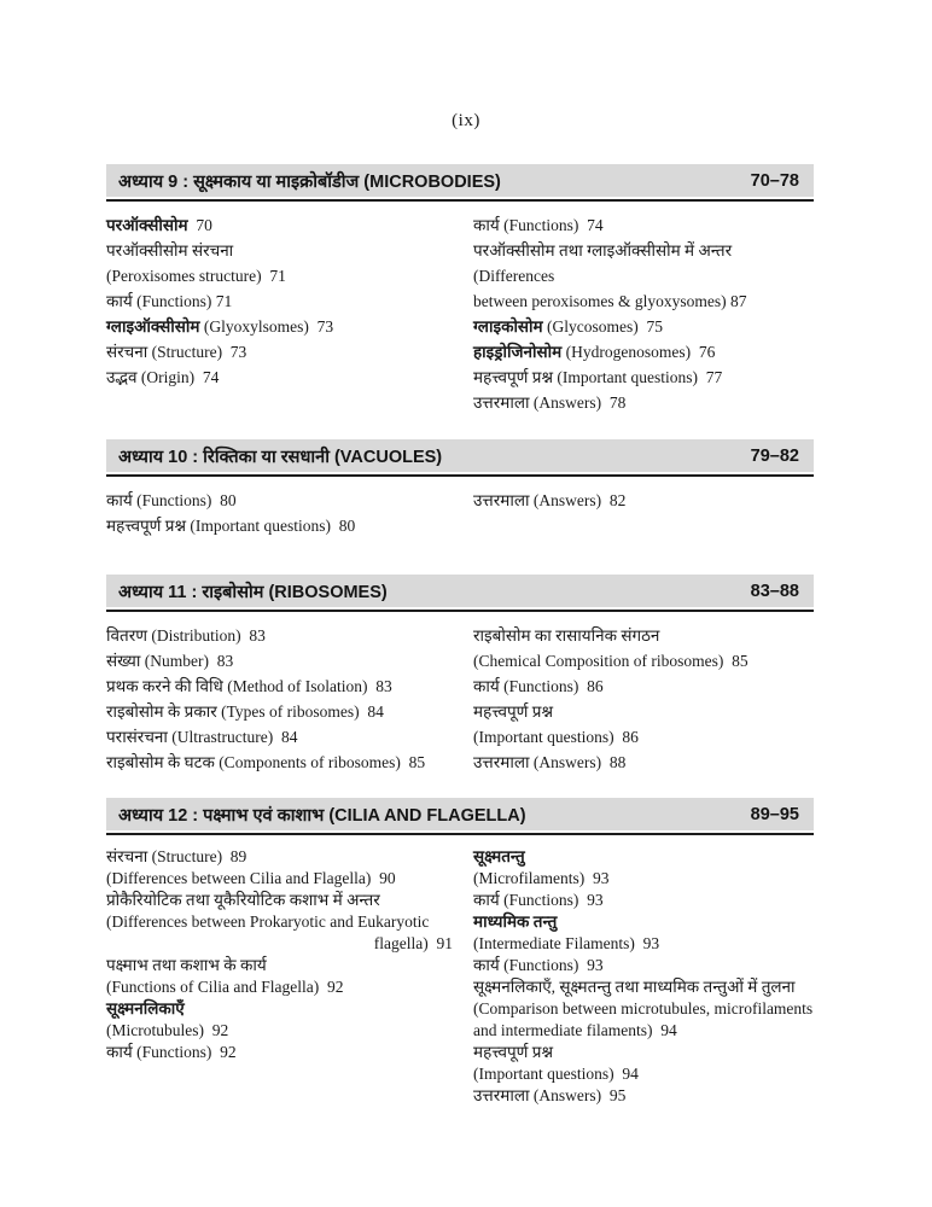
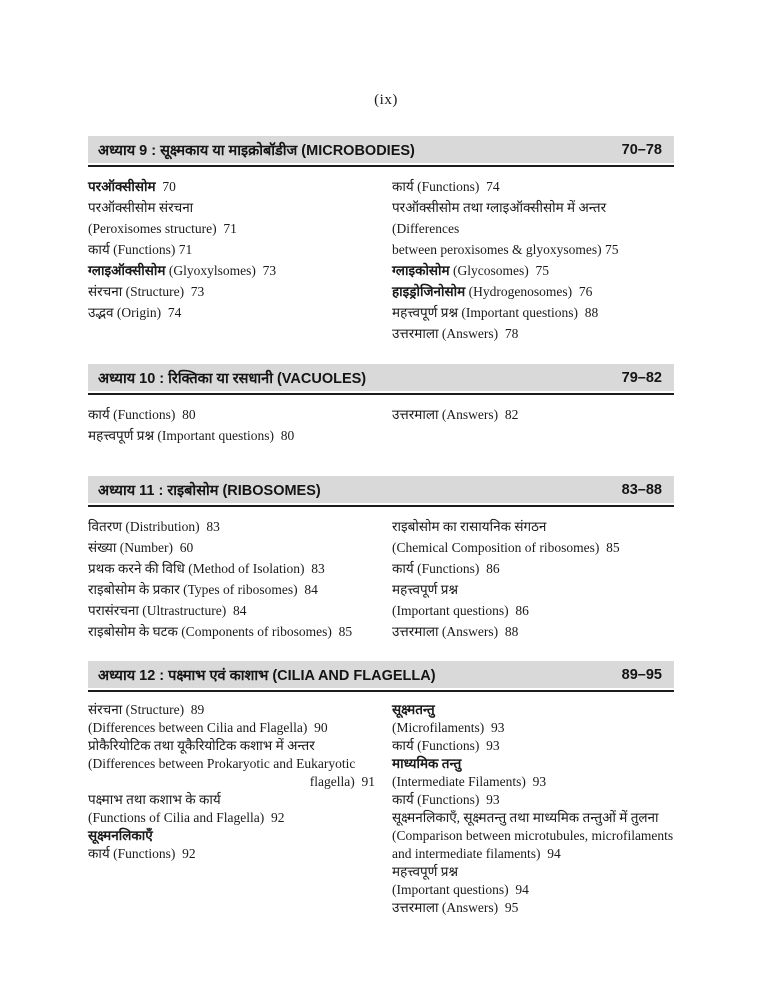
  (ix)
  अध्याय 9 : सूक्ष्मकाय या माइक्रोबॉडीज (MICROBODIES)
  70–78
  परऑक्सीसोम 70
  परऑक्सीसोम संरचना
  (Peroxisomes structure) 71
  कार्य (Functions) 71
  ग्लाइऑक्सीसोम (Glyoxylsomes) 73
  संरचना (Structure) 73
  उद्भव (Origin) 74
  कार्य (Functions) 74
  परऑक्सीसोम तथा ग्लाइऑक्सीसोम में अन्तर (Differences
- between peroxisomes & glyoxysomes) 87
+ between peroxisomes & glyoxysomes) 75
  ग्लाइकोसोम (Glycosomes) 75
  हाइड्रोजिनोसोम (Hydrogenosomes) 76
- महत्त्वपूर्ण प्रश्न (Important questions) 77
+ महत्त्वपूर्ण प्रश्न (Important questions) 88
  उत्तरमाला (Answers) 78
  अध्याय 10 : रिक्तिका या रसधानी (VACUOLES)
  79–82
  कार्य (Functions) 80
  महत्त्वपूर्ण प्रश्न (Important questions) 80
  उत्तरमाला (Answers) 82
  अध्याय 11 : राइबोसोम (RIBOSOMES)
  83–88
  वितरण (Distribution) 83
- संख्या (Number) 83
+ संख्या (Number) 60
  प्रथक करने की विधि (Method of Isolation) 83
  राइबोसोम के प्रकार (Types of ribosomes) 84
  परासंरचना (Ultrastructure) 84
  राइबोसोम के घटक (Components of ribosomes) 85
  राइबोसोम का रासायनिक संगठन
  (Chemical Composition of ribosomes) 85
  कार्य (Functions) 86
  महत्त्वपूर्ण प्रश्न
  (Important questions) 86
  उत्तरमाला (Answers) 88
  अध्याय 12 : पक्ष्माभ एवं काशाभ (CILIA AND FLAGELLA)
  89–95
  संरचना (Structure) 89
  (Differences between Cilia and Flagella) 90
  प्रोकैरियोटिक तथा यूकैरियोटिक कशाभ में अन्तर
  (Differences between Prokaryotic and Eukaryotic
  flagella) 91
  पक्ष्माभ तथा कशाभ के कार्य
  (Functions of Cilia and Flagella) 92
  सूक्ष्मनलिकाएँ
- (Microtubules) 92
  कार्य (Functions) 92
  सूक्ष्मतन्तु
  (Microfilaments) 93
  कार्य (Functions) 93
  माध्यमिक तन्तु
  (Intermediate Filaments) 93
  कार्य (Functions) 93
  सूक्ष्मनलिकाएँ, सूक्ष्मतन्तु तथा माध्यमिक तन्तुओं में तुलना
  (Comparison between microtubules, microfilaments
  and intermediate filaments) 94
  महत्त्वपूर्ण प्रश्न
  (Important questions) 94
  उत्तरमाला (Answers) 95
